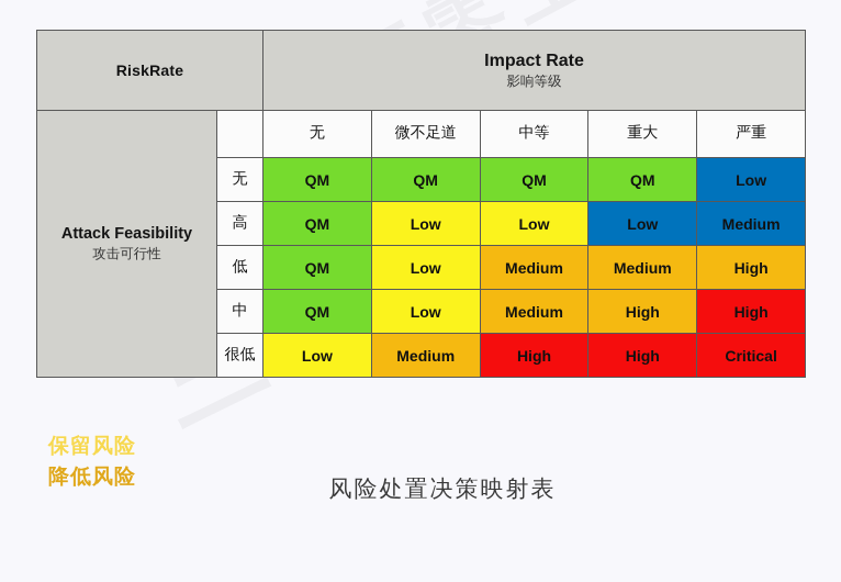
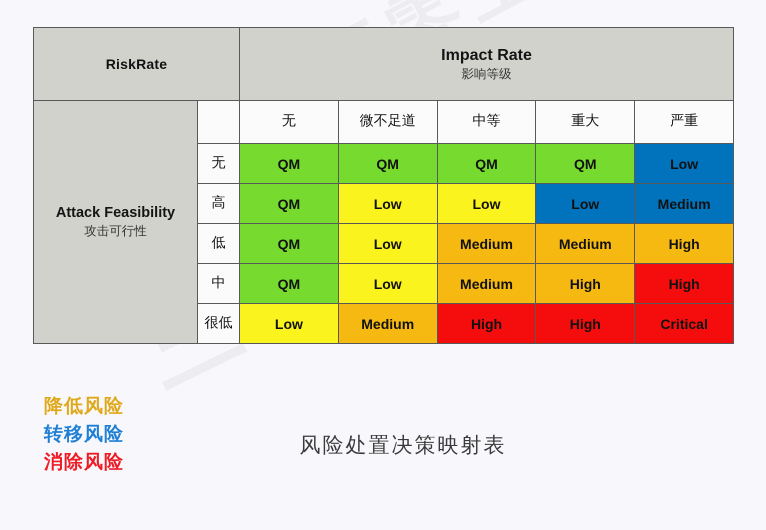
  RiskRate	Impact Rate 影响等级
  Attack Feasibility 攻击可行性		无	微不足道	中等	重大	严重
  无	QM	QM	QM	QM	Low
  高	QM	Low	Low	Low	Medium
  低	QM	Low	Medium	Medium	High
  中	QM	Low	Medium	High	High
  很低	Low	Medium	High	High	Critical
- 保留风险
  降低风险
+ 转移风险
+ 消除风险
  风险处置决策映射表
